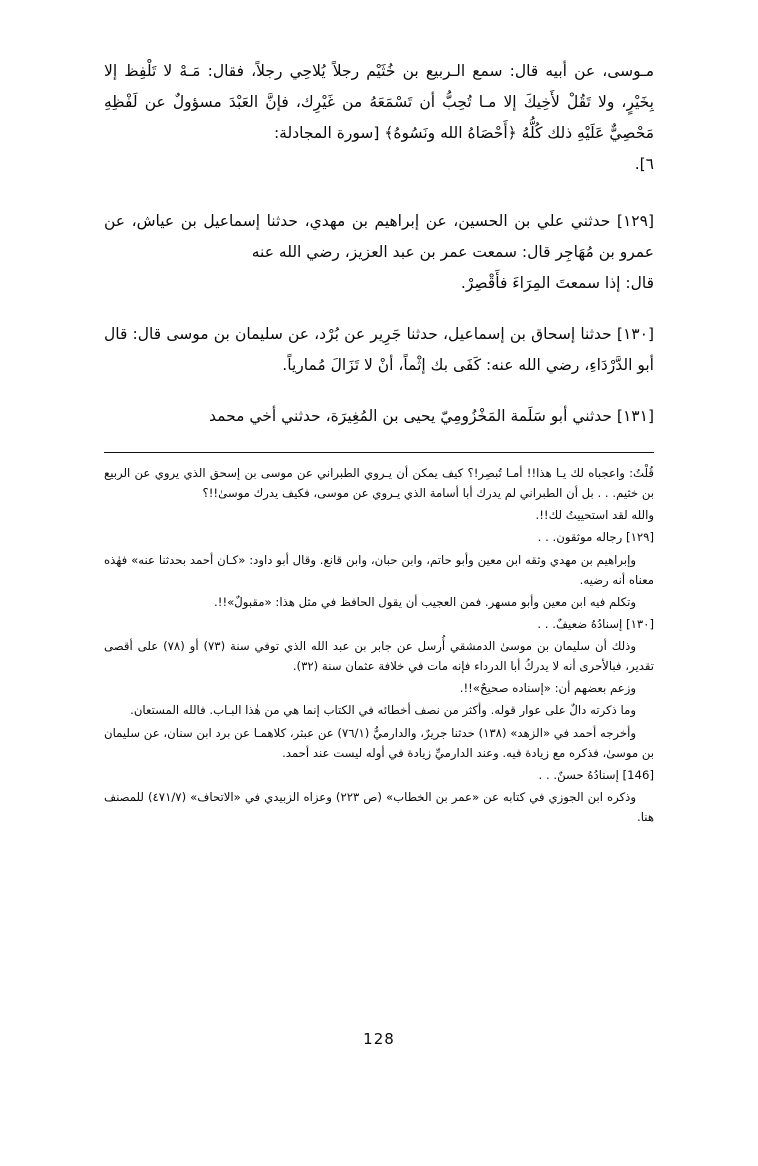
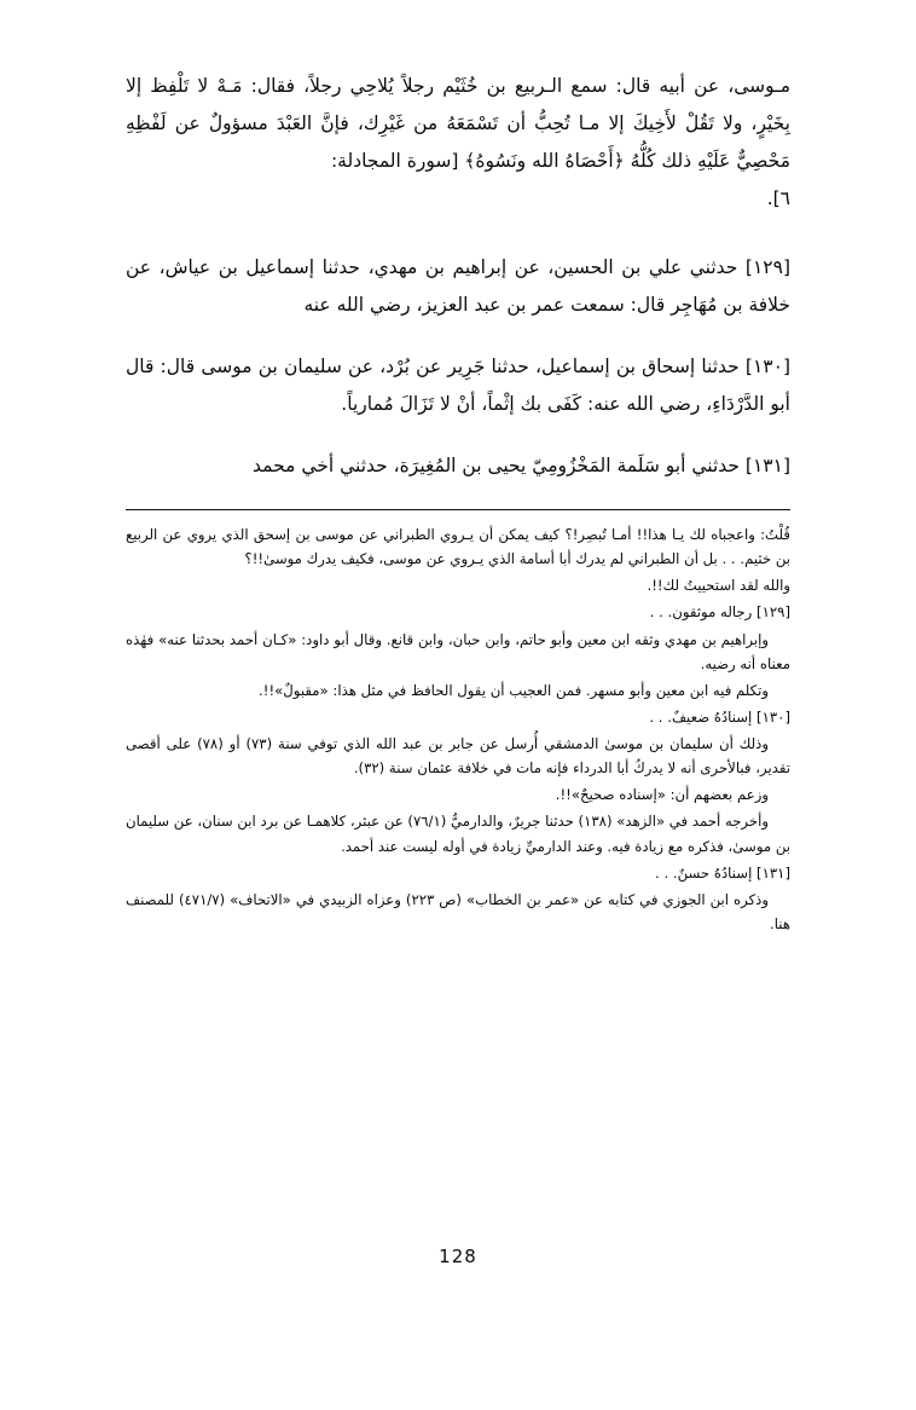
  مـوسى، عن أبيه قال: سمع الـربيع بن خُثَيْم رجلاً يُلاحِي رجلاً، فقال: مَـهْ لا تَلْفِظ إلا بِخَيْرٍ، ولا تَقُلْ لأَخِيكَ إلا مـا تُحِبُّ أن تَسْمَعَهُ من غَيْرِك، فإنَّ العَبْدَ مسؤولٌ عن لَفْظِهِ مَحْصِيٌّ عَلَيْهِ ذلك كُلُّهُ ﴿أَحْصَاهُ الله ونَسُوهُ﴾ [سورة المجادلة:
  ٦].
- [١٢٩] حدثني علي بن الحسين، عن إبراهيم بن مهدي، حدثنا إسماعيل بن عياش، عن عمرو بن مُهَاجِر قال: سمعت عمر بن عبد العزيز، رضي الله عنه
+ [١٢٩] حدثني علي بن الحسين، عن إبراهيم بن مهدي، حدثنا إسماعيل بن عياش، عن خلافة بن مُهَاجِر قال: سمعت عمر بن عبد العزيز، رضي الله عنه
- قال: إذا سمعتَ المِرَاءَ فأَقْصِرْ.
  [١٣٠] حدثنا إسحاق بن إسماعيل، حدثنا جَرِير عن بُرْد، عن سليمان بن موسى قال: قال أبو الدَّرْدَاءِ، رضي الله عنه: كَفَى بك إثْماً، أنْ لا تَزَالَ مُمارياً.
  [١٣١] حدثني أبو سَلَمة المَخْزُومِيّ يحيى بن المُغِيرَة، حدثني أخي محمد
  قُلْتُ: واعجباه لك يـا هذا!! أمـا تُبصِر!؟ كيف يمكن أن يـروي الطبراني عن موسى بن إسحق الذي يروي عن الربيع بن خثيم. . . بل أن الطبراني لم يدرك أبا أسامة الذي يـروي عن موسى، فكيف يدرك موسىٰ!!؟
  والله لقد استحييتُ لك!!.
  [١٢٩] رجاله موثقون. . .
  وإبراهيم بن مهدي وثقه ابن معين وأبو حاتم، وابن حبان، وابن قانع. وقال أبو داود: «كـان أحمد بحدثنا عنه» فهٰذه معناه أنه رضيه.
  وتكلم فيه ابن معين وأبو مسهر. فمن العجيب أن يقول الحافظ في مثل هذا: «مقبولٌ»!!.
  [١٣٠] إسنادُهُ ضعيفٌ. . .
  وذلك أن سليمان بن موسىٰ الدمشقي أُرسل عن جابر بن عبد الله الذي توفي سنة (٧٣) أو (٧٨) على أقصى تقدير، فبالأحرى أنه لا يدركُ أبا الدرداء فإنه مات في خلافة عثمان سنة (٣٢).
  وزعم بعضهم أن: «إسناده صحيحٌ»!!.
- وما ذكرته دالٌ على عوار قوله. وأكثر من نصف أخطائه في الكتاب إنما هي من هٰذا البـاب. فالله المستعان.
  وأخرجه أحمد في «الزهد» (١٣٨) حدثنا جريرٌ، والدارميُّ (٧٦/١) عن عبثر، كلاهمـا عن برد ابن سنان، عن سليمان بن موسىٰ، فذكره مع زيادة فيه. وعند الدارميِّ زيادة في أوله ليست عند أحمد.
- [146] إسنادُهُ حسنٌ. . .
+ [١٣١] إسنادُهُ حسنٌ. . .
  وذكره ابن الجوزي في كتابه عن «عمر بن الخطاب» (ص ٢٢٣) وعزاه الزبيدي في «الاتحاف» (٤٧١/٧) للمصنف هنا.
  128
